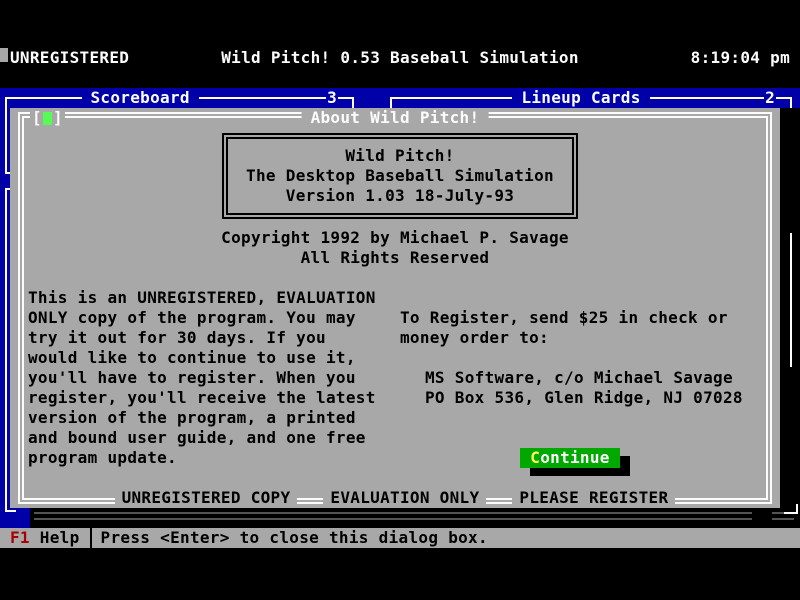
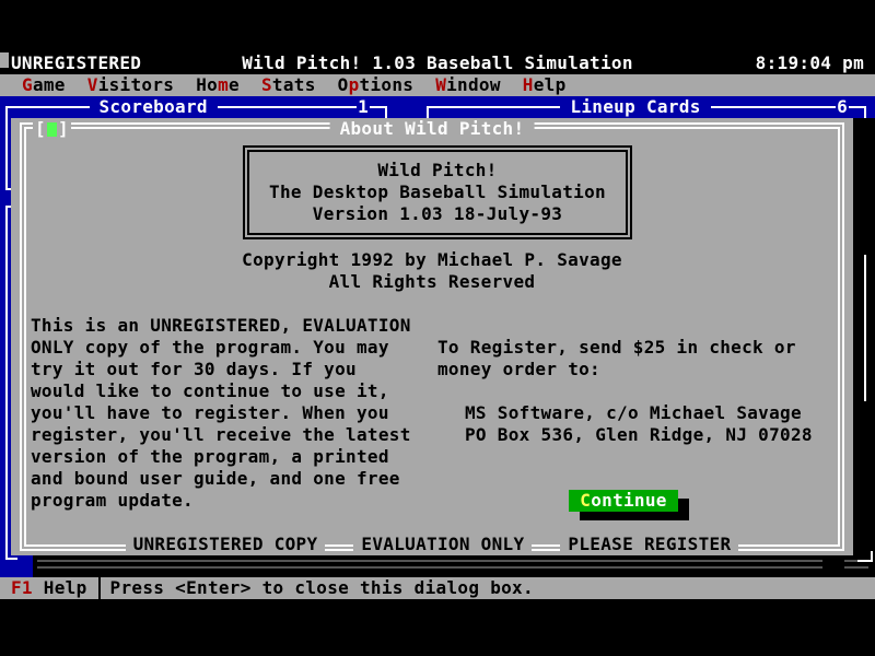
  UNREGISTERED
- Wild Pitch! 0.53 Baseball Simulation
+ Wild Pitch! 1.03 Baseball Simulation
  8:19:04 pm
+ Game
+ Visitors
+ Home
+ Stats
+ Options
+ Window
+ Help
  Scoreboard
- 3
+ 1
  Lineup Cards
- 2
+ 6
  [ ]
  About Wild Pitch!
  Wild Pitch!
  The Desktop Baseball Simulation
  Version 1.03 18-July-93
  Copyright 1992 by Michael P. Savage
  All Rights Reserved
  This is an UNREGISTERED, EVALUATION
  ONLY copy of the program. You may
  try it out for 30 days. If you
  would like to continue to use it,
  you'll have to register. When you
  register, you'll receive the latest
  version of the program, a printed
  and bound user guide, and one free
  program update.
  To Register, send $25 in check or
  money order to:
  MS Software, c/o Michael Savage
  PO Box 536, Glen Ridge, NJ 07028
  Continue
  UNREGISTERED COPY
  EVALUATION ONLY
  PLEASE REGISTER
  F1 Help
  Press <Enter> to close this dialog box.
